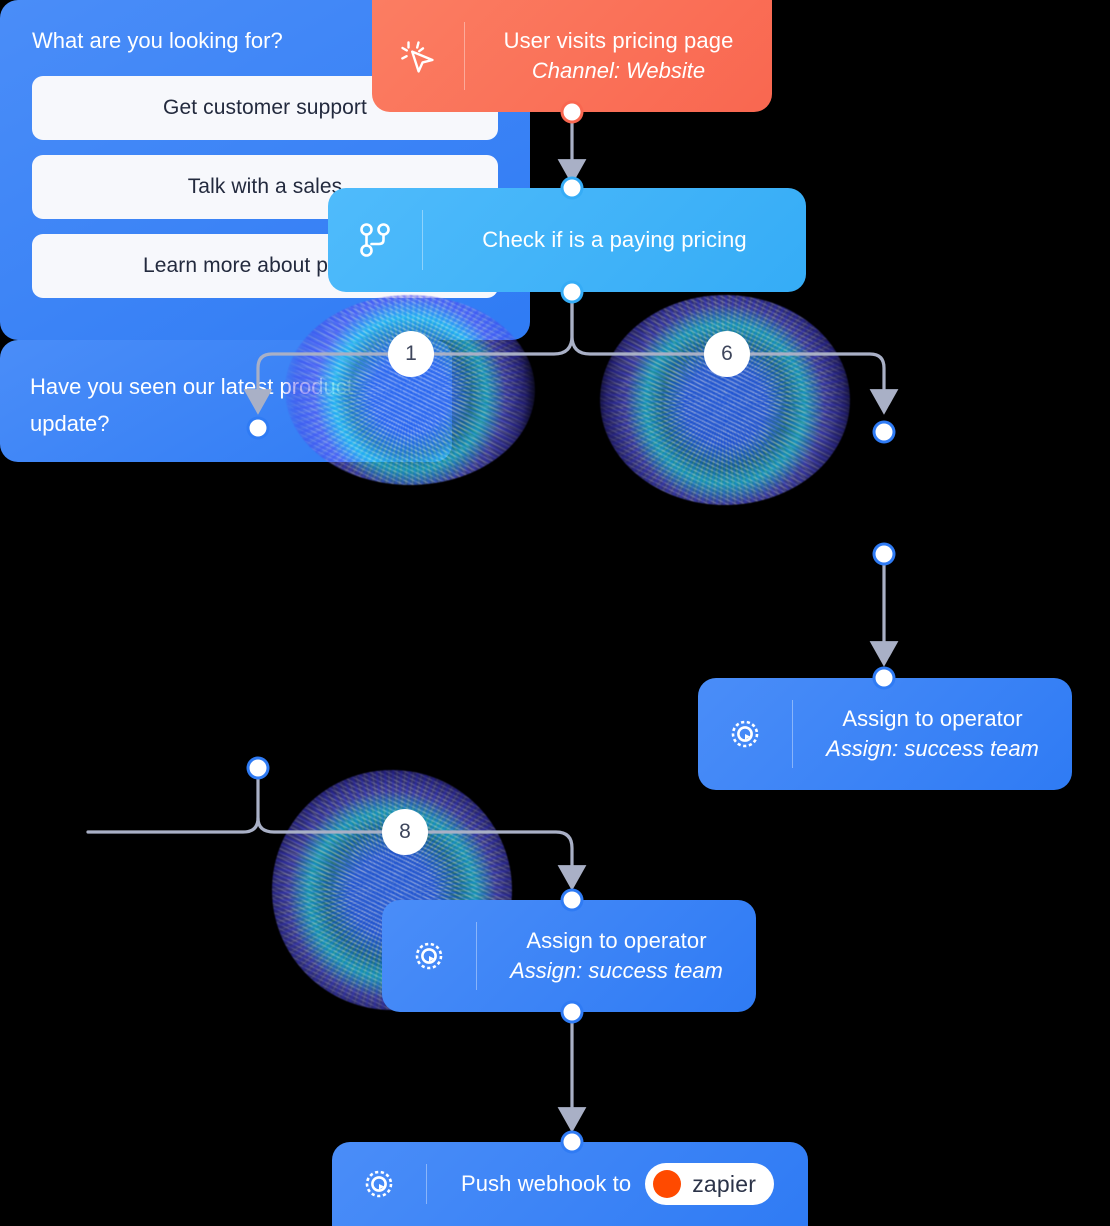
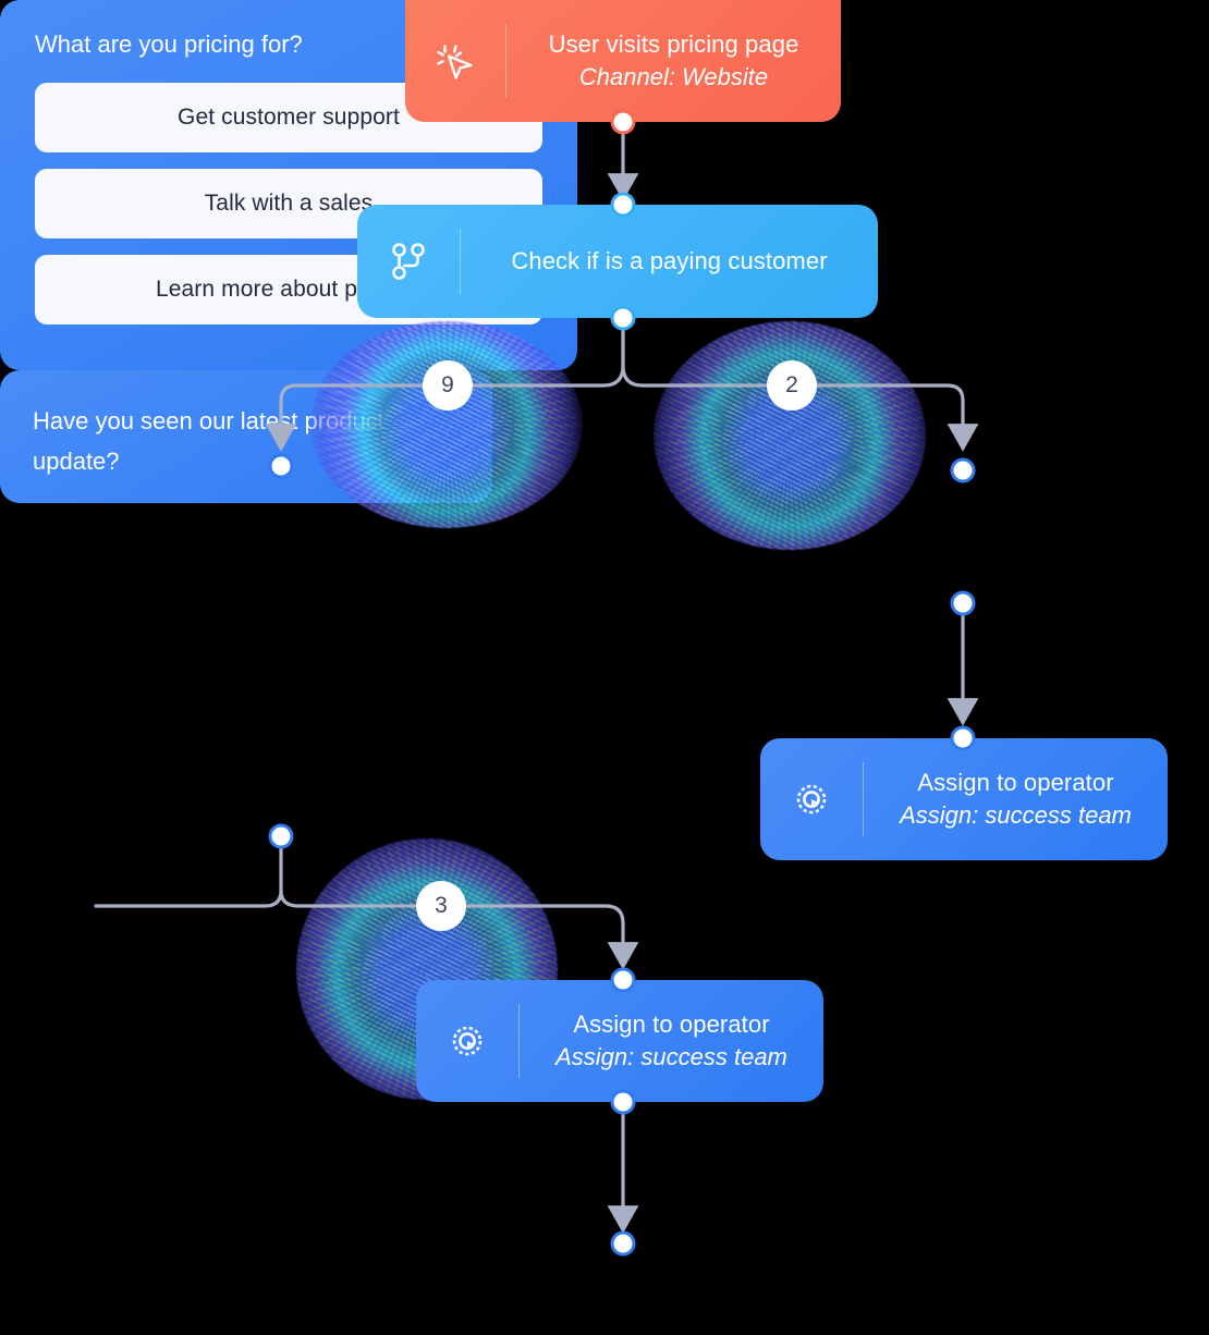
  User visits pricing page
  Channel: Website
- Check if is a paying pricing
+ Check if is a paying customer
- 1
+ 9
- 6
+ 2
- 8
+ 3
- What are you looking for?
+ What are you pricing for?
  Get customer support
  Talk with a sales
  Learn more about p
  Have you seen our latest update?
  Assign to operator
  Assign: success team
  Assign to operator
  Assign: success team
- Push webhook to
- zapier
